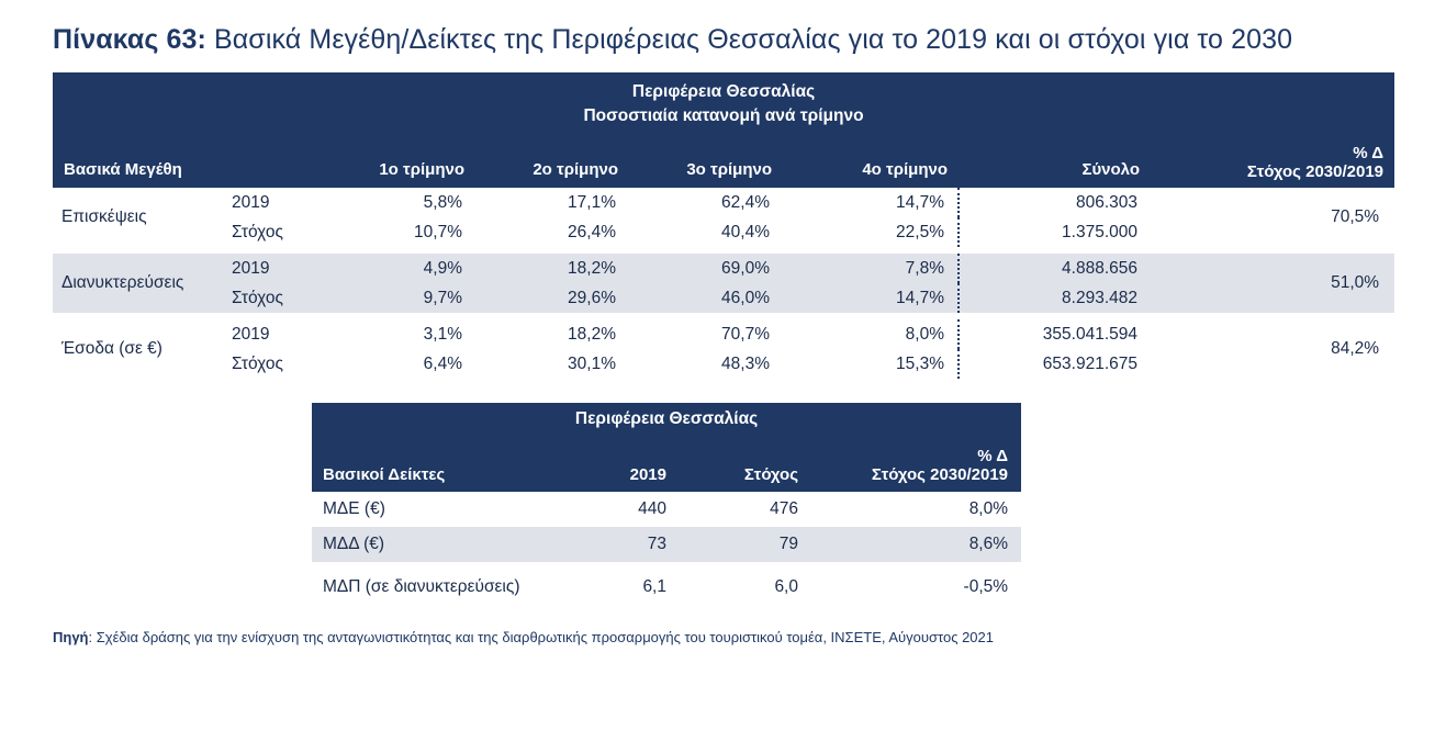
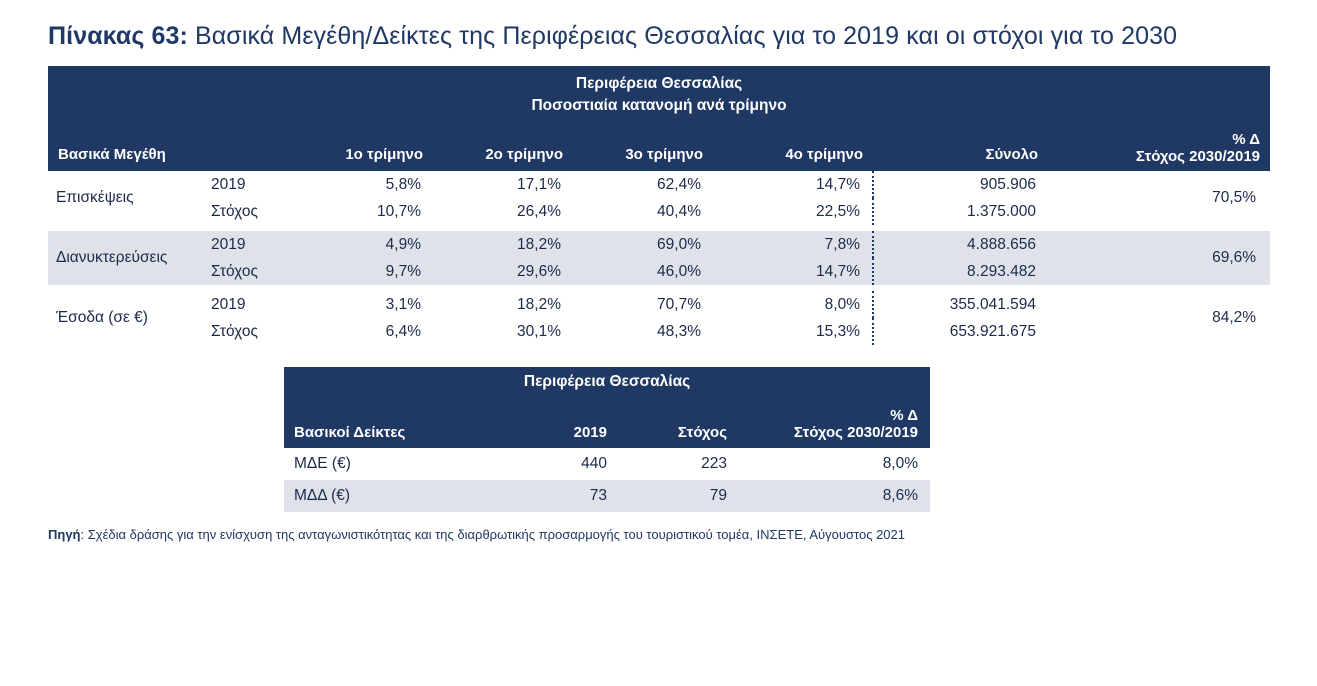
  Πίνακας 63: Βασικά Μεγέθη/Δείκτες της Περιφέρειας Θεσσαλίας για το 2019 και οι στόχοι για το 2030
  Περιφέρεια Θεσσαλίας
  Ποσοστιαία κατανομή ανά τρίμηνο
  Βασικά Μεγέθη		1ο τρίμηνο	2ο τρίμηνο	3ο τρίμηνο	4ο τρίμηνο	Σύνολο	% Δ Στόχος 2030/2019
- Επισκέψεις	2019	5,8%	17,1%	62,4%	14,7%	806.303	70,5%
+ Επισκέψεις	2019	5,8%	17,1%	62,4%	14,7%	905.906	70,5%
  Στόχος	10,7%	26,4%	40,4%	22,5%	1.375.000
- Διανυκτερεύσεις	2019	4,9%	18,2%	69,0%	7,8%	4.888.656	51,0%
+ Διανυκτερεύσεις	2019	4,9%	18,2%	69,0%	7,8%	4.888.656	69,6%
  Στόχος	9,7%	29,6%	46,0%	14,7%	8.293.482
  Έσοδα (σε €)	2019	3,1%	18,2%	70,7%	8,0%	355.041.594	84,2%
  Στόχος	6,4%	30,1%	48,3%	15,3%	653.921.675
  Περιφέρεια Θεσσαλίας
  Βασικοί Δείκτες	2019	Στόχος	% Δ Στόχος 2030/2019
- ΜΔΕ (€)	440	476	8,0%
+ ΜΔΕ (€)	440	223	8,0%
  ΜΔΔ (€)	73	79	8,6%
- ΜΔΠ (σε διανυκτερεύσεις)	6,1	6,0	-0,5%
  Πηγή: Σχέδια δράσης για την ενίσχυση της ανταγωνιστικότητας και της διαρθρωτικής προσαρμογής του τουριστικού τομέα, ΙΝΣΕΤΕ, Αύγουστος 2021
